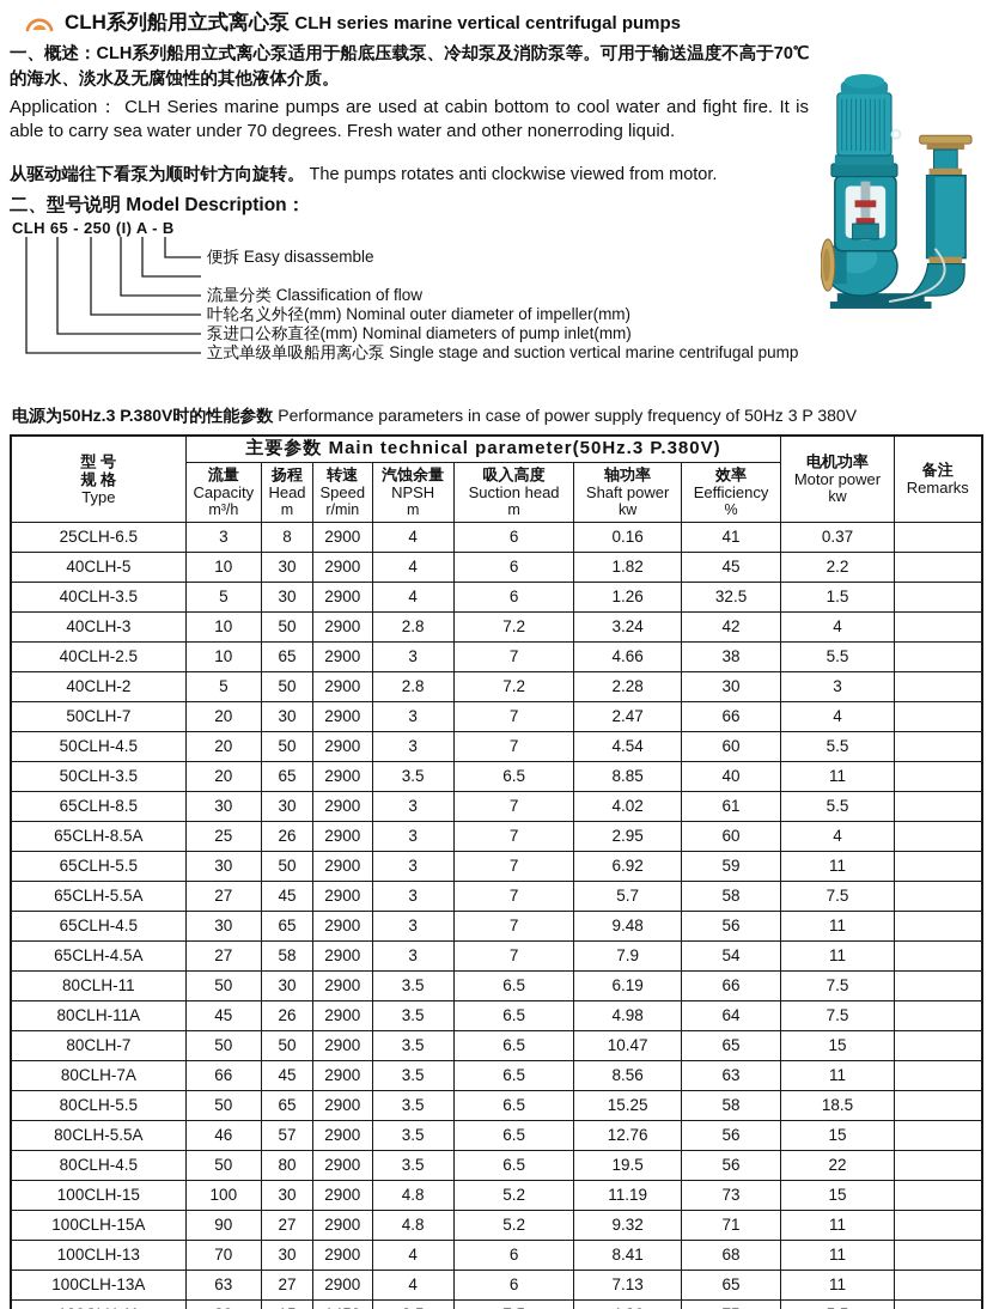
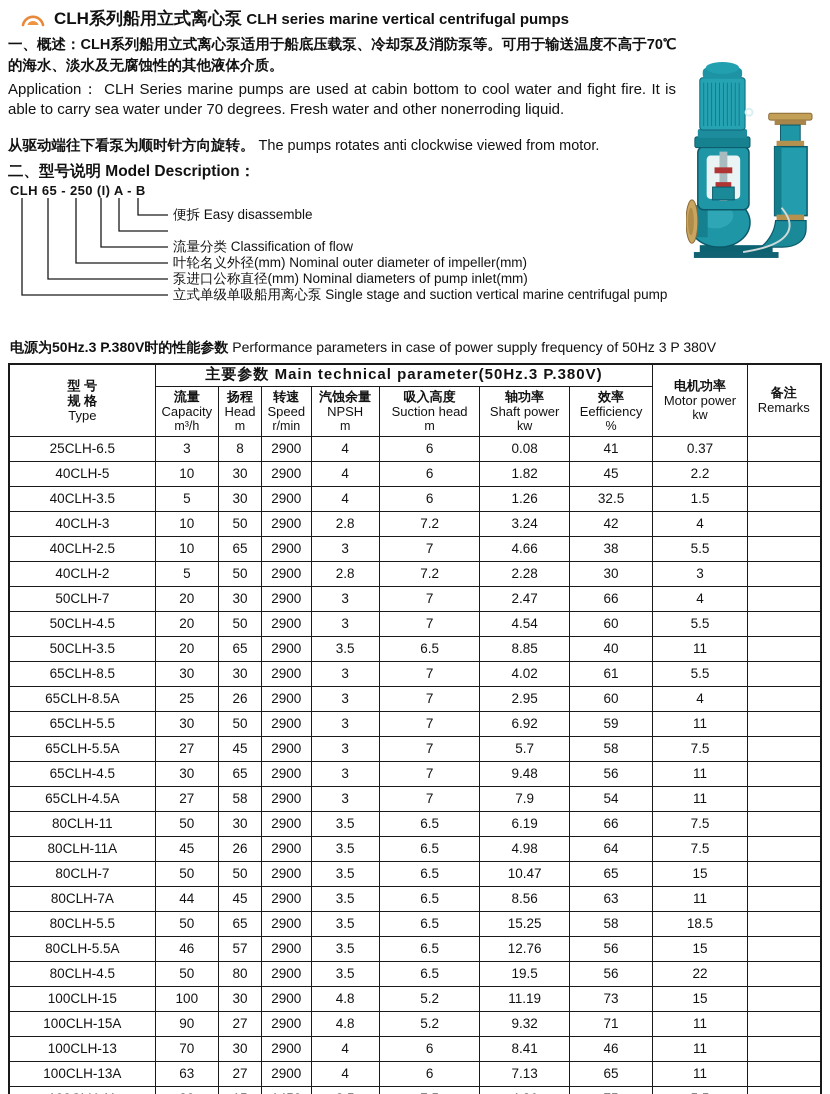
  CLH系列船用立式离心泵 CLH series marine vertical centrifugal pumps
  一、概述：CLH系列船用立式离心泵适用于船底压载泵、冷却泵及消防泵等。可用于输送温度不高于70℃的海水、淡水及无腐蚀性的其他液体介质。
  Application： CLH Series marine pumps are used at cabin bottom to cool water and fight fire. It is able to carry sea water under 70 degrees. Fresh water and other nonerroding liquid.
  从驱动端往下看泵为顺时针方向旋转。 The pumps rotates anti clockwise viewed from motor.
  二、型号说明 Model Description：
  CLH 65 - 250 (I) A - B
  便拆 Easy disassemble
  流量分类 Classification of flow
  叶轮名义外径(mm) Nominal outer diameter of impeller(mm)
  泵进口公称直径(mm) Nominal diameters of pump inlet(mm)
  立式单级单吸船用离心泵 Single stage and suction vertical marine centrifugal pump
  电源为50Hz.3 P.380V时的性能参数 Performance parameters in case of power supply frequency of 50Hz 3 P 380V
  型 号 规 格 Type	主要参数 Main technical parameter(50Hz.3 P.380V)	电机功率 Motor power kw	备注 Remarks
  流量 Capacity m³/h	扬程 Head m	转速 Speed r/min	汽蚀余量 NPSH m	吸入高度 Suction head m	轴功率 Shaft power kw	效率 Eefficiency %
- 25CLH-6.5	3	8	2900	4	6	0.16	41	0.37
+ 25CLH-6.5	3	8	2900	4	6	0.08	41	0.37
  40CLH-5	10	30	2900	4	6	1.82	45	2.2
  40CLH-3.5	5	30	2900	4	6	1.26	32.5	1.5
  40CLH-3	10	50	2900	2.8	7.2	3.24	42	4
  40CLH-2.5	10	65	2900	3	7	4.66	38	5.5
  40CLH-2	5	50	2900	2.8	7.2	2.28	30	3
  50CLH-7	20	30	2900	3	7	2.47	66	4
  50CLH-4.5	20	50	2900	3	7	4.54	60	5.5
  50CLH-3.5	20	65	2900	3.5	6.5	8.85	40	11
  65CLH-8.5	30	30	2900	3	7	4.02	61	5.5
  65CLH-8.5A	25	26	2900	3	7	2.95	60	4
  65CLH-5.5	30	50	2900	3	7	6.92	59	11
  65CLH-5.5A	27	45	2900	3	7	5.7	58	7.5
  65CLH-4.5	30	65	2900	3	7	9.48	56	11
  65CLH-4.5A	27	58	2900	3	7	7.9	54	11
  80CLH-11	50	30	2900	3.5	6.5	6.19	66	7.5
  80CLH-11A	45	26	2900	3.5	6.5	4.98	64	7.5
  80CLH-7	50	50	2900	3.5	6.5	10.47	65	15
- 80CLH-7A	66	45	2900	3.5	6.5	8.56	63	11
+ 80CLH-7A	44	45	2900	3.5	6.5	8.56	63	11
  80CLH-5.5	50	65	2900	3.5	6.5	15.25	58	18.5
  80CLH-5.5A	46	57	2900	3.5	6.5	12.76	56	15
  80CLH-4.5	50	80	2900	3.5	6.5	19.5	56	22
  100CLH-15	100	30	2900	4.8	5.2	11.19	73	15
  100CLH-15A	90	27	2900	4.8	5.2	9.32	71	11
- 100CLH-13	70	30	2900	4	6	8.41	68	11
+ 100CLH-13	70	30	2900	4	6	8.41	46	11
  100CLH-13A	63	27	2900	4	6	7.13	65	11
